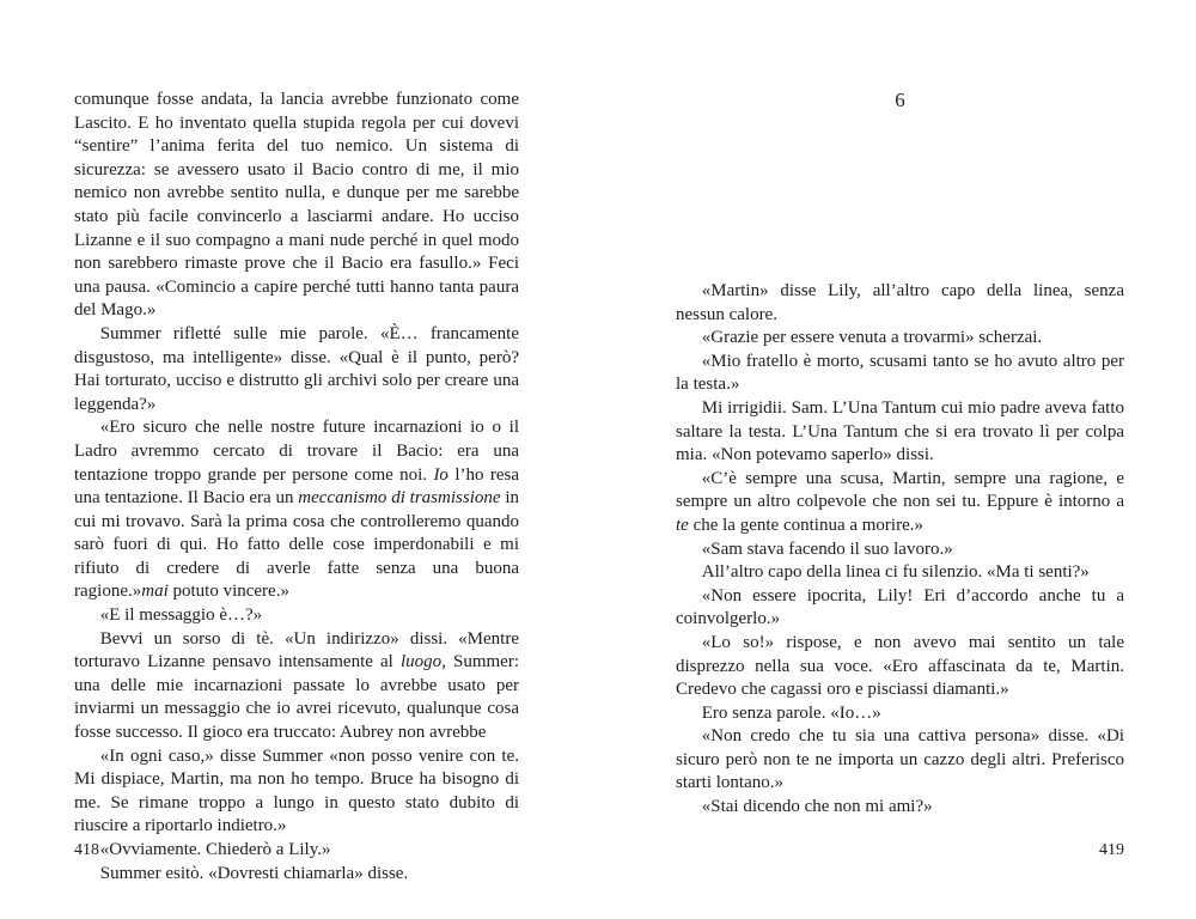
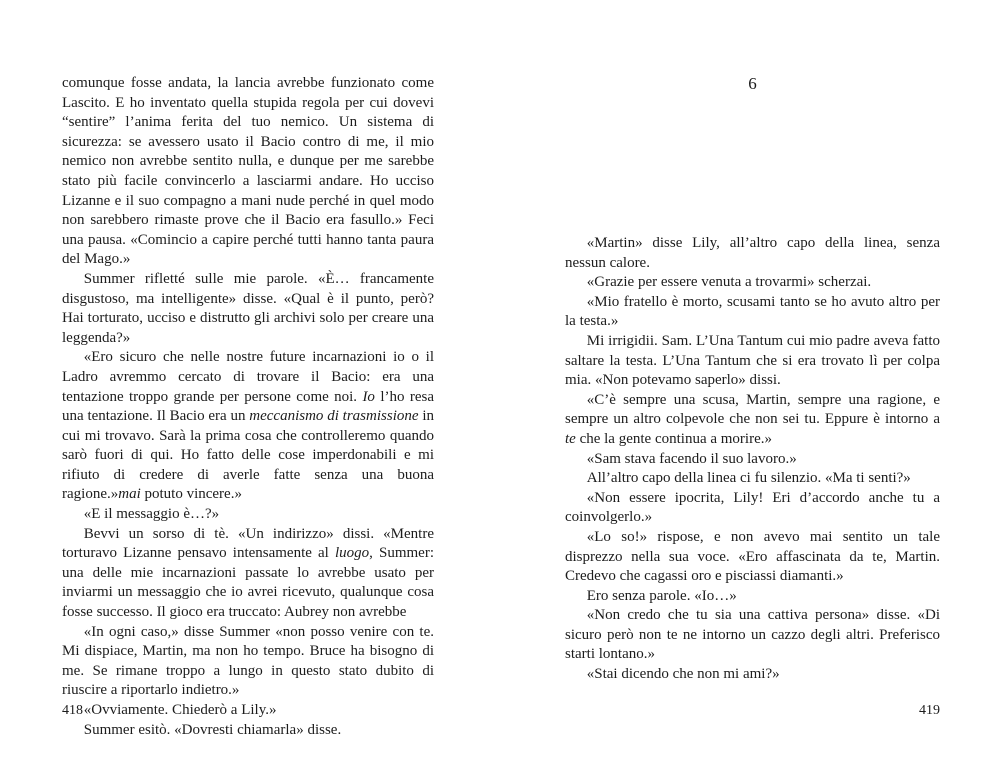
  comunque fosse andata, la lancia avrebbe funzionato come Lascito. E ho inventato quella stupida regola per cui dovevi “sentire” l’anima ferita del tuo nemico. Un sistema di sicurezza: se avessero usato il Bacio contro di me, il mio nemico non avrebbe sentito nulla, e dunque per me sarebbe stato più facile convincerlo a lasciarmi andare. Ho ucciso Lizanne e il suo compagno a mani nude perché in quel modo non sarebbero rimaste prove che il Bacio era fasullo.» Feci una pausa. «Comincio a capire perché tutti hanno tanta paura del Mago.»
  Summer rifletté sulle mie parole. «È… francamente disgustoso, ma intelligente» disse. «Qual è il punto, però? Hai torturato, ucciso e distrutto gli archivi solo per creare una leggenda?»
  «Ero sicuro che nelle nostre future incarnazioni io o il Ladro avremmo cercato di trovare il Bacio: era una tentazione troppo grande per persone come noi. Io l’ho resa una tentazione. Il Bacio era un meccanismo di trasmissione in cui mi trovavo. Sarà la prima cosa che controlleremo quando sarò fuori di qui. Ho fatto delle cose imperdonabili e mi rifiuto di credere di averle fatte senza una buona ragione.»mai potuto vincere.»
  «E il messaggio è…?»
  Bevvi un sorso di tè. «Un indirizzo» dissi. «Mentre torturavo Lizanne pensavo intensamente al luogo, Summer: una delle mie incarnazioni passate lo avrebbe usato per inviarmi un messaggio che io avrei ricevuto, qualunque cosa fosse successo. Il gioco era truccato: Aubrey non avrebbe
  «In ogni caso,» disse Summer «non posso venire con te. Mi dispiace, Martin, ma non ho tempo. Bruce ha bisogno di me. Se rimane troppo a lungo in questo stato dubito di riuscire a riportarlo indietro.»
  «Ovviamente. Chiederò a Lily.»
  Summer esitò. «Dovresti chiamarla» disse.
  6
  «Martin» disse Lily, all’altro capo della linea, senza nessun calore.
  «Grazie per essere venuta a trovarmi» scherzai.
  «Mio fratello è morto, scusami tanto se ho avuto altro per la testa.»
  Mi irrigidii. Sam. L’Una Tantum cui mio padre aveva fatto saltare la testa. L’Una Tantum che si era trovato lì per colpa mia. «Non potevamo saperlo» dissi.
  «C’è sempre una scusa, Martin, sempre una ragione, e sempre un altro colpevole che non sei tu. Eppure è intorno a te che la gente continua a morire.»
  «Sam stava facendo il suo lavoro.»
  All’altro capo della linea ci fu silenzio. «Ma ti senti?»
  «Non essere ipocrita, Lily! Eri d’accordo anche tu a coinvolgerlo.»
  «Lo so!» rispose, e non avevo mai sentito un tale disprezzo nella sua voce. «Ero affascinata da te, Martin. Credevo che cagassi oro e pisciassi diamanti.»
  Ero senza parole. «Io…»
- «Non credo che tu sia una cattiva persona» disse. «Di sicuro però non te ne importa un cazzo degli altri. Preferisco starti lontano.»
+ «Non credo che tu sia una cattiva persona» disse. «Di sicuro però non te ne intorno un cazzo degli altri. Preferisco starti lontano.»
  «Stai dicendo che non mi ami?»
  418
  419
